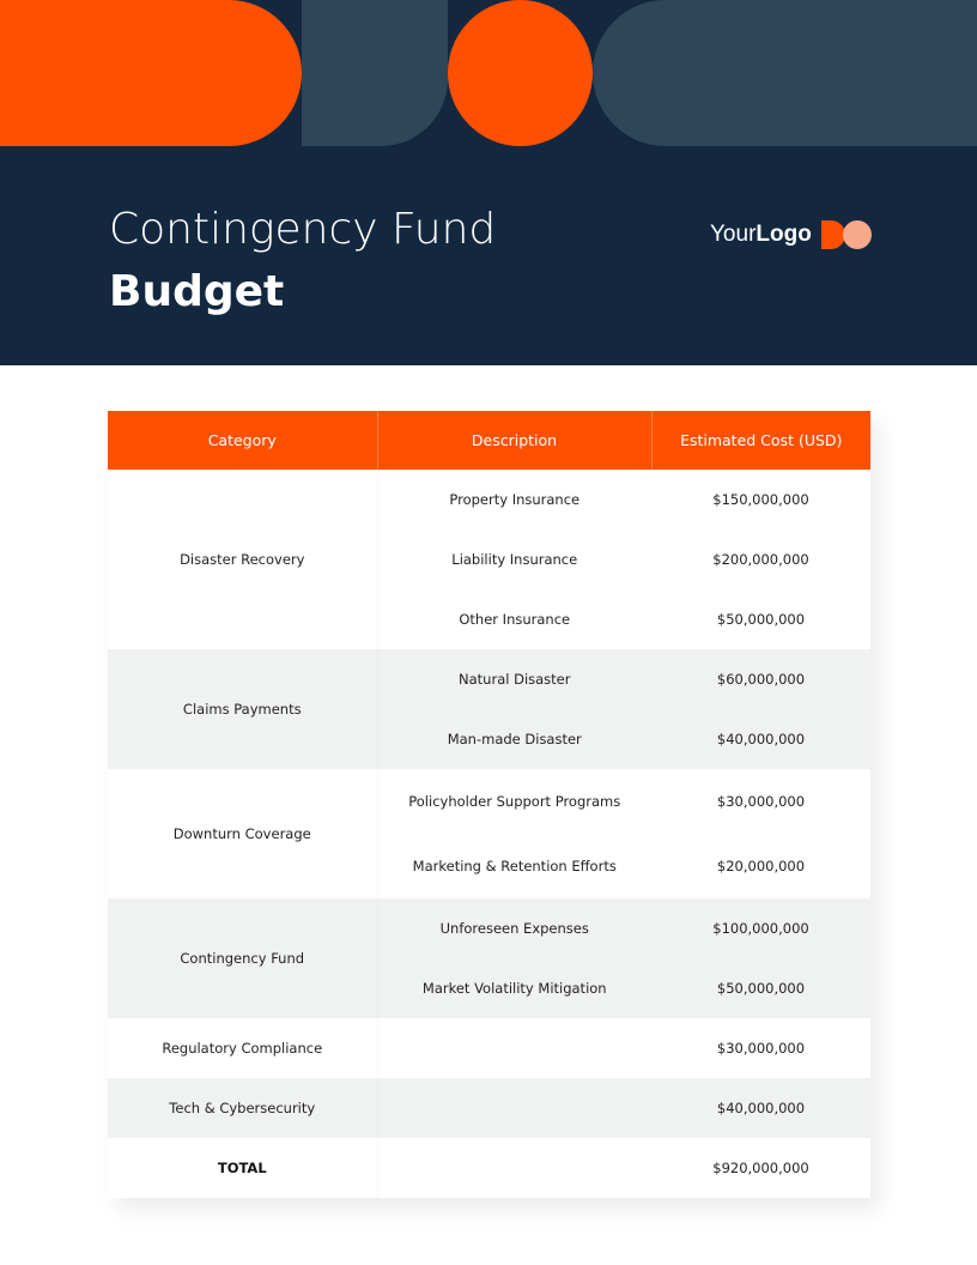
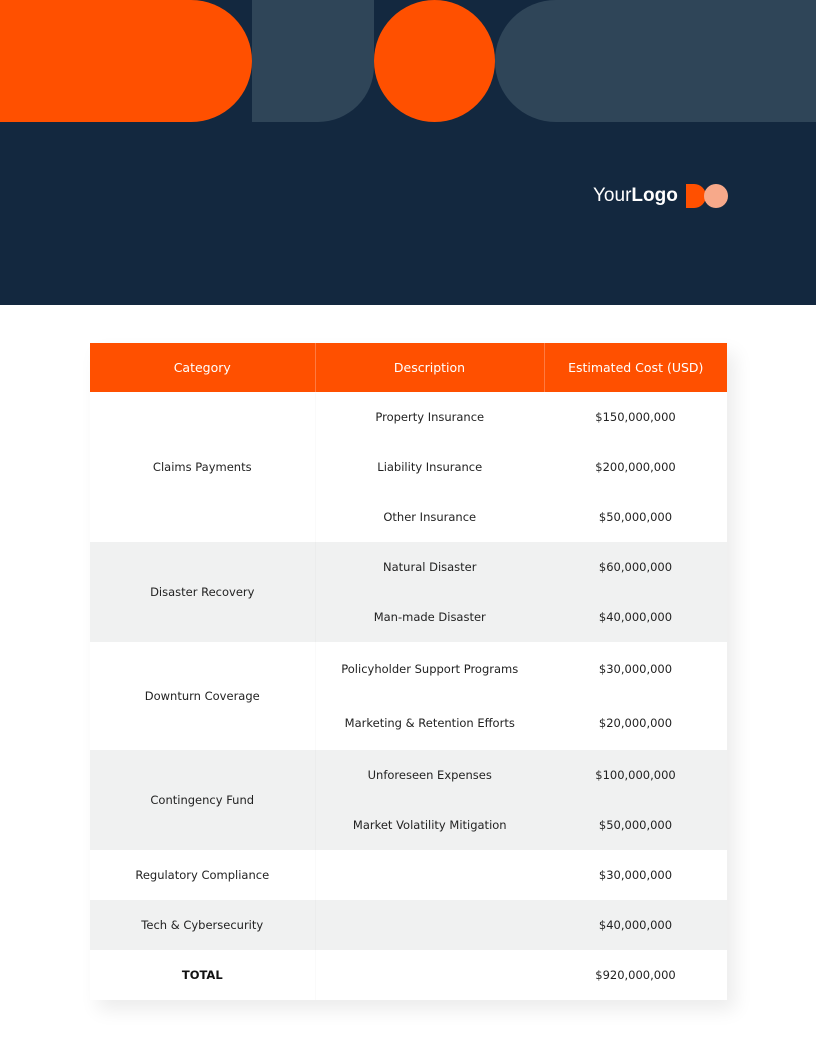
- Contingency Fund
- Budget
  Your
  Logo
  Category	Description	Estimated Cost (USD)
- Disaster Recovery	Property Insurance	$150,000,000
+ Claims Payments	Property Insurance	$150,000,000
  Liability Insurance	$200,000,000
  Other Insurance	$50,000,000
- Claims Payments	Natural Disaster	$60,000,000
+ Disaster Recovery	Natural Disaster	$60,000,000
  Man-made Disaster	$40,000,000
  Downturn Coverage	Policyholder Support Programs	$30,000,000
  Marketing & Retention Efforts	$20,000,000
  Contingency Fund	Unforeseen Expenses	$100,000,000
  Market Volatility Mitigation	$50,000,000
  Regulatory Compliance		$30,000,000
  Tech & Cybersecurity		$40,000,000
  TOTAL		$920,000,000
